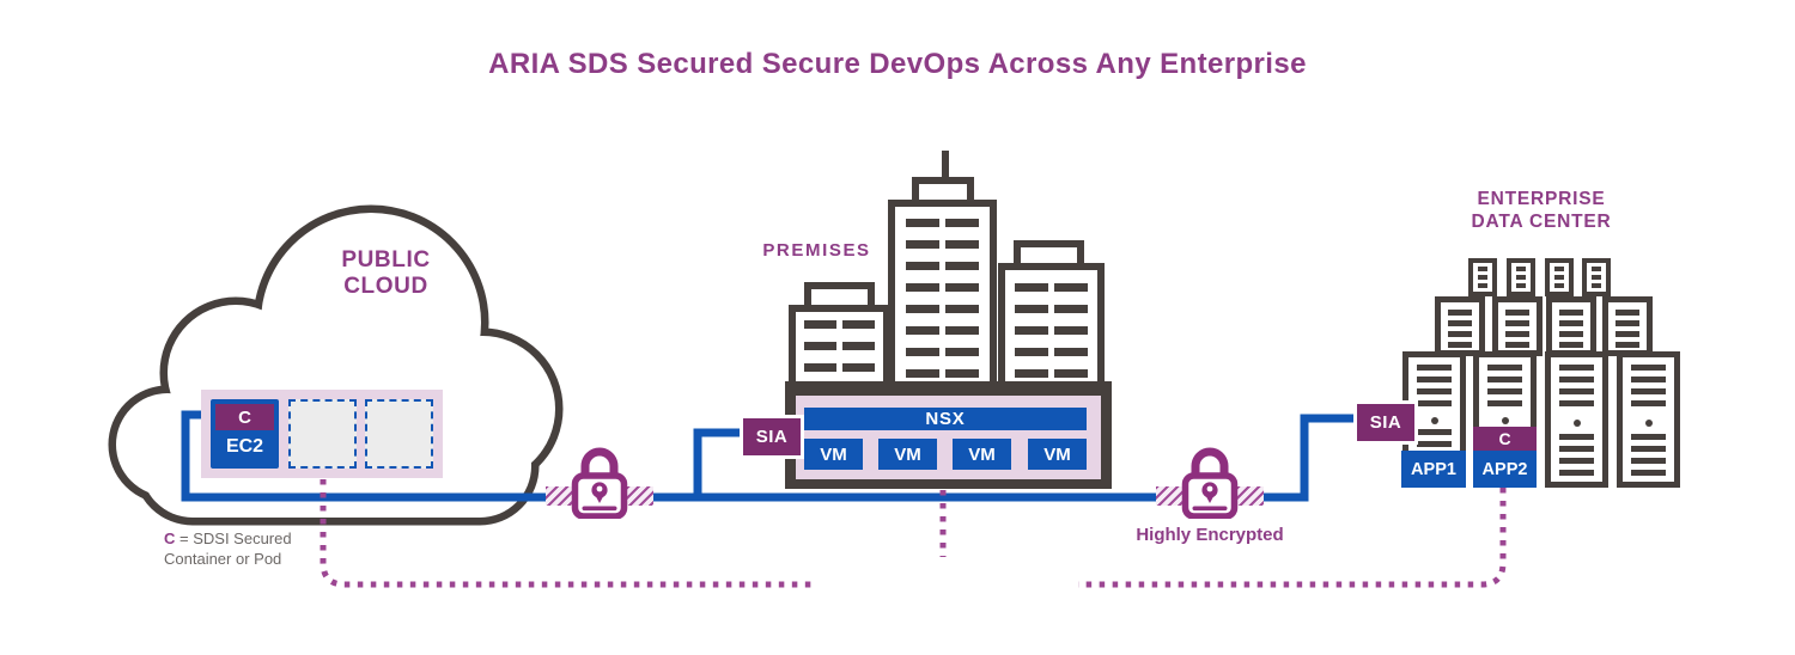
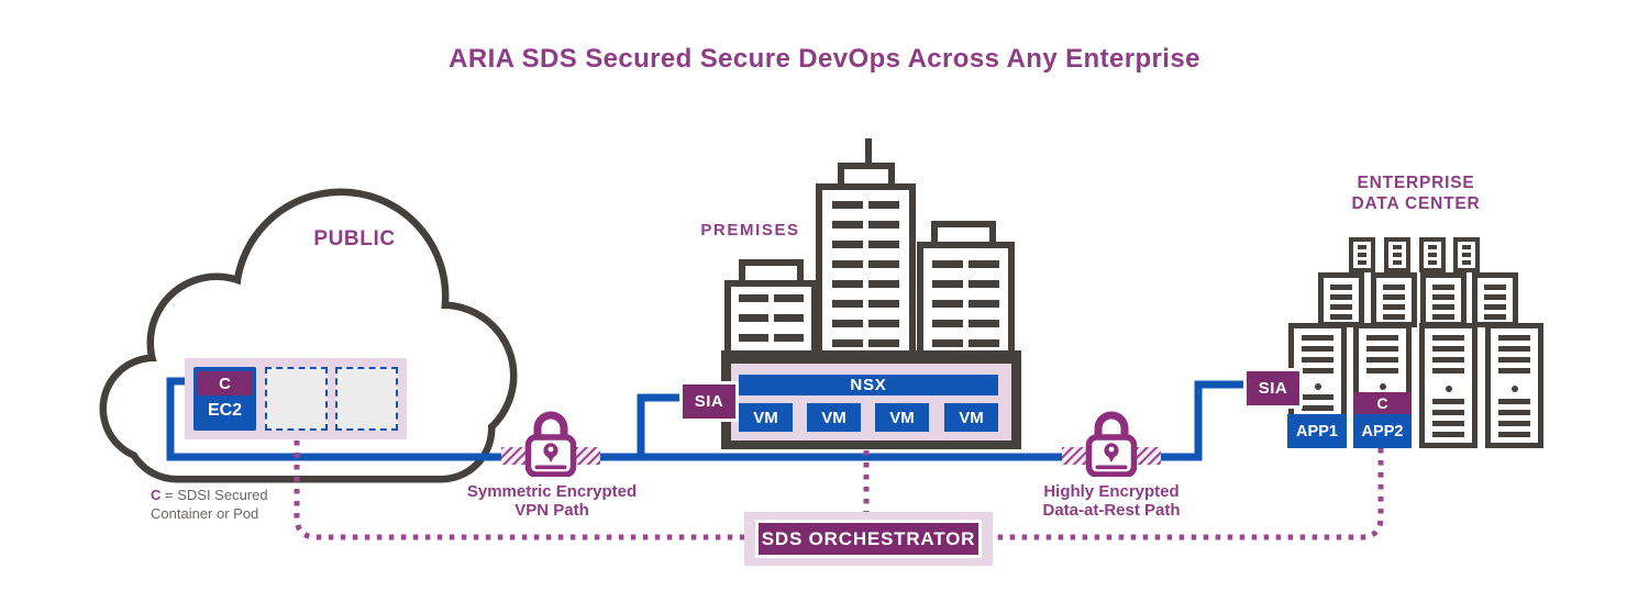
  ARIA SDS Secured Secure DevOps Across Any Enterprise
  PUBLIC
- CLOUD
  C
  EC2
  C = SDSI Secured
  Container or Pod
+ Symmetric Encrypted
+ VPN Path
  PREMISES
  NSX
  VM
  VM
  VM
  VM
  SIA
  Highly Encrypted
+ Data-at-Rest Path
  ENTERPRISE
  DATA CENTER
  APP1
  C
  APP2
  SIA
+ SDS ORCHESTRATOR
